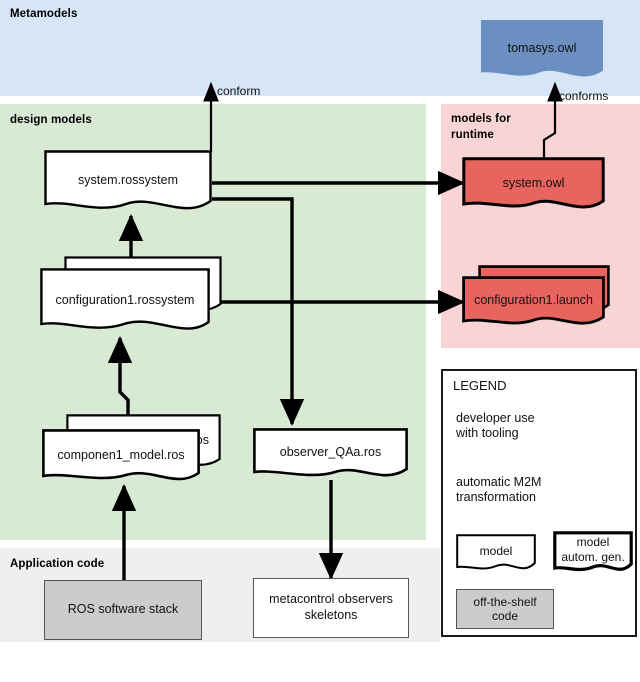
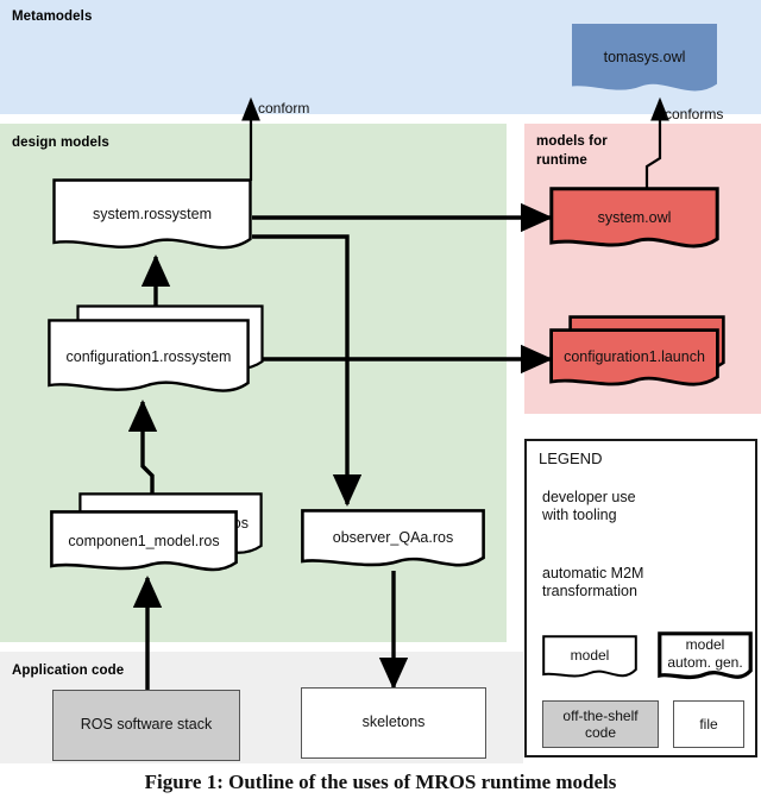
  Metamodels
  design models
  models for
  runtime
  Application code
  conform
  conforms
  tomasys.owl
  system.rossystem
  system.owl
  configuration1.rossystem
  configuration1.launch
  componen1_model.ros
  observer_QAa.ros
  ROS software stack
- metacontrol observers
  skeletons
  LEGEND
  developer use
  with tooling
  automatic M2M
  transformation
  model
  model
  autom. gen.
  off-the-shelf
  code
+ file
+ Figure 1: Outline of the uses of MROS runtime models
